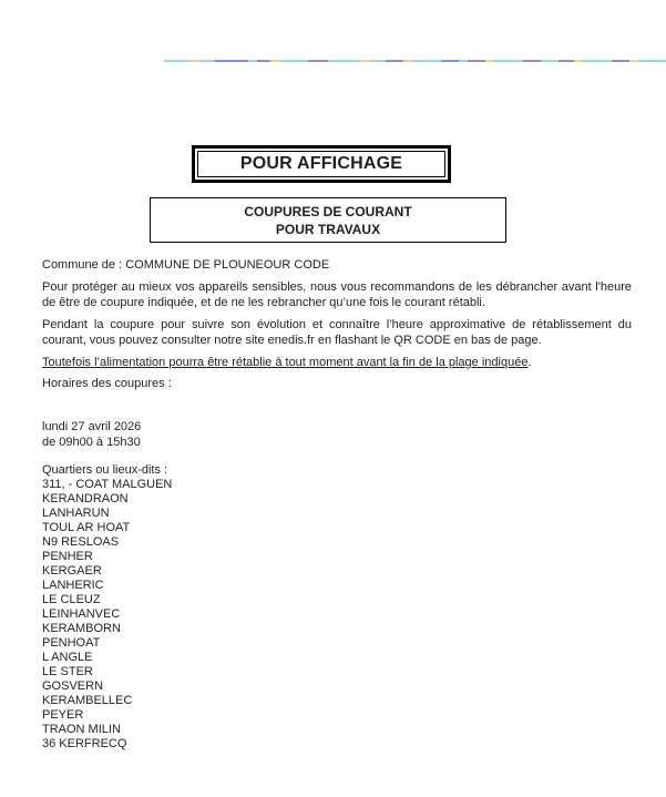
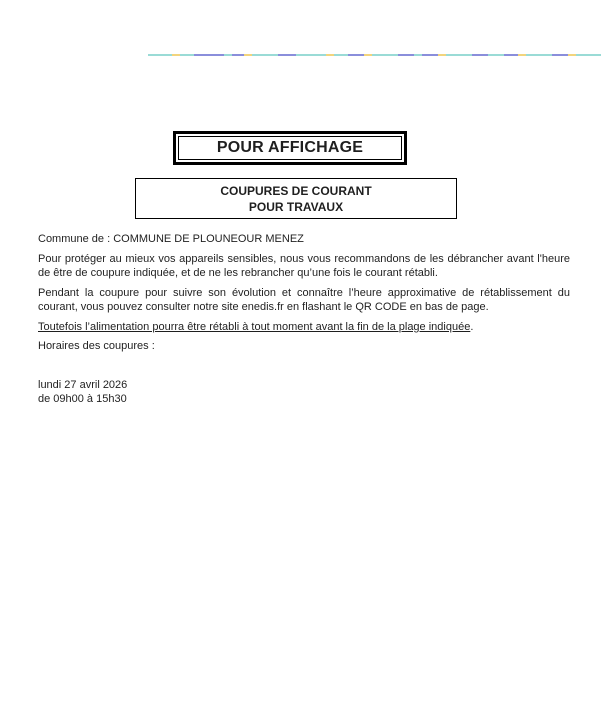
  POUR AFFICHAGE
  COUPURES DE COURANT
  POUR TRAVAUX
- Commune de : COMMUNE DE PLOUNEOUR CODE
+ Commune de : COMMUNE DE PLOUNEOUR MENEZ
  Pour protéger au mieux vos appareils sensibles, nous vous recommandons de les débrancher avant l'heure de être de coupure indiquée, et de ne les rebrancher qu’une fois le courant rétabli.
  Pendant la coupure pour suivre son évolution et connaître l’heure approximative de rétablissement du courant, vous pouvez consulter notre site enedis.fr en flashant le QR CODE en bas de page.
- Toutefois l’alimentation pourra être rétablie à tout moment avant la fin de la plage indiquée.
+ Toutefois l’alimentation pourra être rétabli à tout moment avant la fin de la plage indiquée.
  Horaires des coupures :
  lundi 27 avril 2026
  de 09h00 à 15h30
- Quartiers ou lieux-dits :
- 311, - COAT MALGUEN
- KERANDRAON
- LANHARUN
- TOUL AR HOAT
- N9 RESLOAS
- PENHER
- KERGAER
- LANHERIC
- LE CLEUZ
- LEINHANVEC
- KERAMBORN
- PENHOAT
- L ANGLE
- LE STER
- GOSVERN
- KERAMBELLEC
- PEYER
- TRAON MILIN
- 36 KERFRECQ
